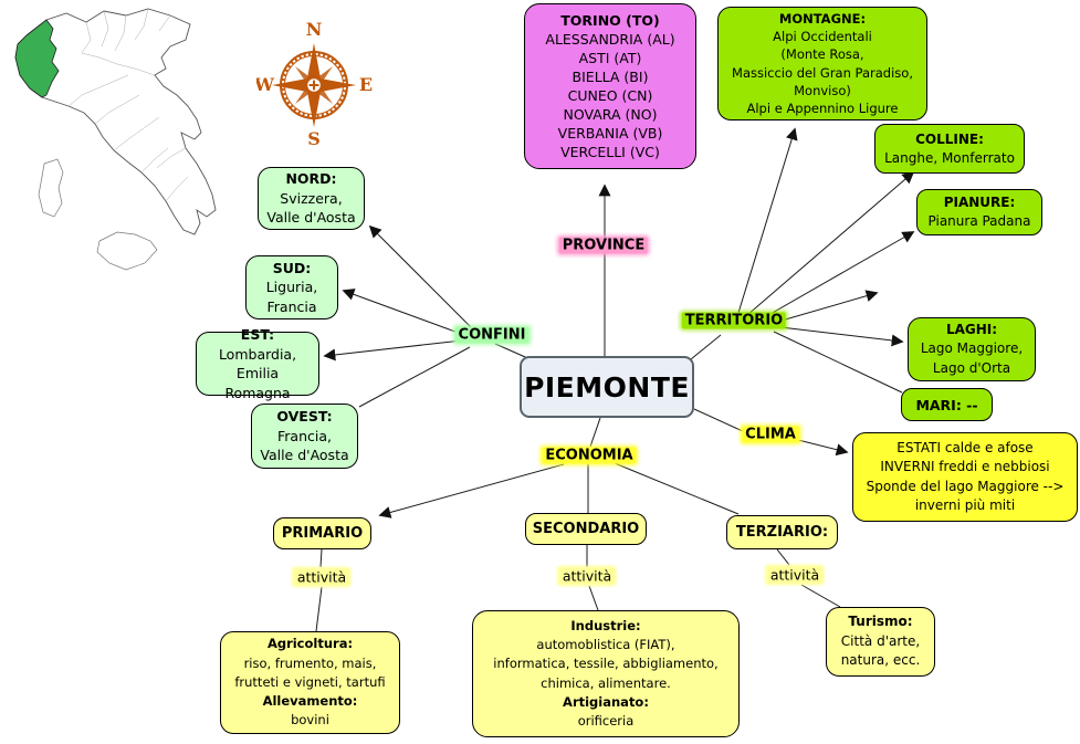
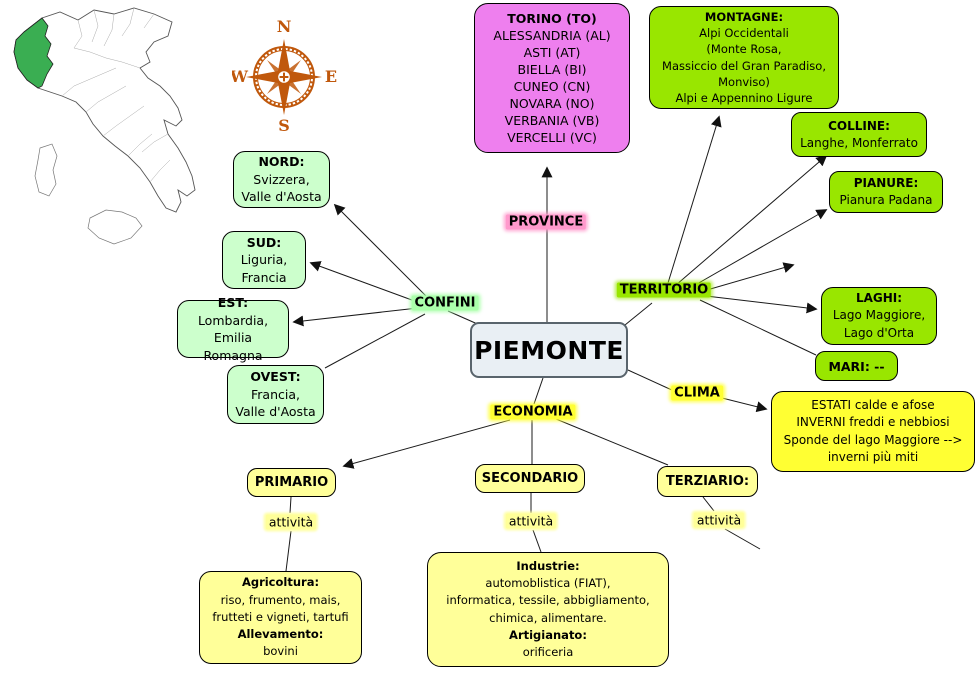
  N
  E
  S
  W
  PIEMONTE
  PROVINCE
  CONFINI
  TERRITORIO
  CLIMA
  ECONOMIA
  attività
  attività
  attività
  TORINO (TO)
  ALESSANDRIA (AL)
  ASTI (AT)
  BIELLA (BI)
  CUNEO (CN)
  NOVARA (NO)
  VERBANIA (VB)
  VERCELLI (VC)
  MONTAGNE:
  Alpi Occidentali
  (Monte Rosa,
  Massiccio del Gran Paradiso,
  Monviso)
  Alpi e Appennino Ligure
  COLLINE:
  Langhe, Monferrato
  PIANURE:
  Pianura Padana
  LAGHI:
  Lago Maggiore,
  Lago d'Orta
  MARI: --
  NORD:
  Svizzera,
  Valle d'Aosta
  SUD:
  Liguria,
  Francia
  EST:
  Lombardia,
  Emilia Romagna
  OVEST:
  Francia,
  Valle d'Aosta
  ESTATI calde e afose
  INVERNI freddi e nebbiosi
  Sponde del lago Maggiore -->
  inverni più miti
  PRIMARIO
  SECONDARIO
  TERZIARIO:
  Agricoltura:
  riso, frumento, mais,
  frutteti e vigneti, tartufi
  Allevamento:
  bovini
  Industrie:
  automoblistica (FIAT),
  informatica, tessile, abbigliamento,
  chimica, alimentare.
  Artigianato:
  orificeria
- Turismo:
- Città d'arte,
- natura, ecc.
